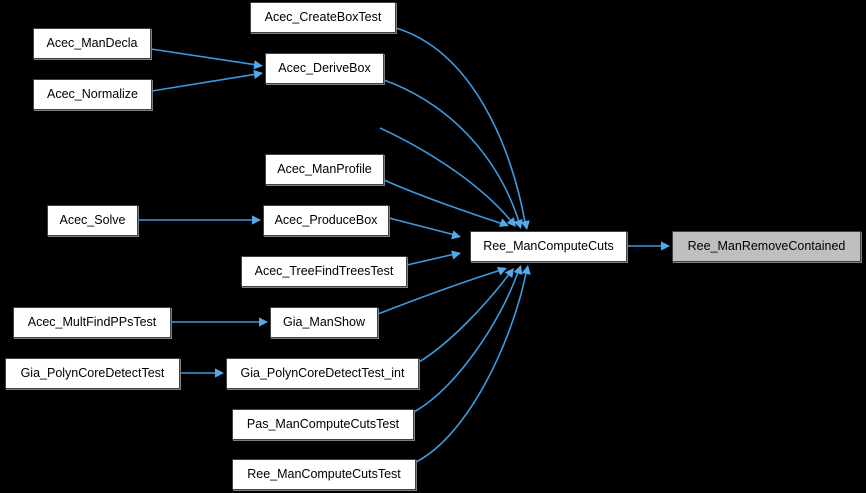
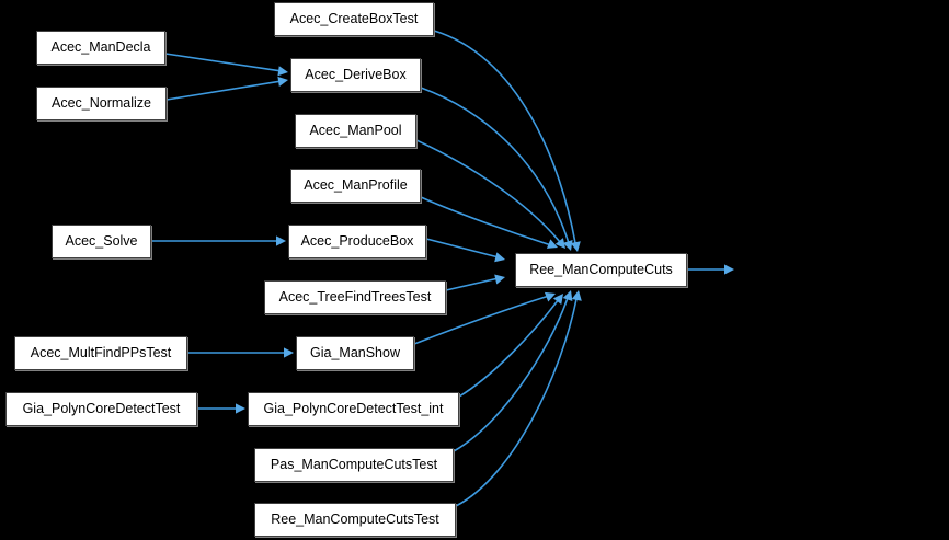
  Acec_CreateBoxTest
  Acec_ManDecla
  Acec_DeriveBox
  Acec_Normalize
+ Acec_ManPool
  Acec_ManProfile
  Acec_Solve
  Acec_ProduceBox
  Ree_ManComputeCuts
- Ree_ManRemoveContained
  Acec_TreeFindTreesTest
  Acec_MultFindPPsTest
  Gia_ManShow
  Gia_PolynCoreDetectTest
  Gia_PolynCoreDetectTest_int
  Pas_ManComputeCutsTest
  Ree_ManComputeCutsTest
